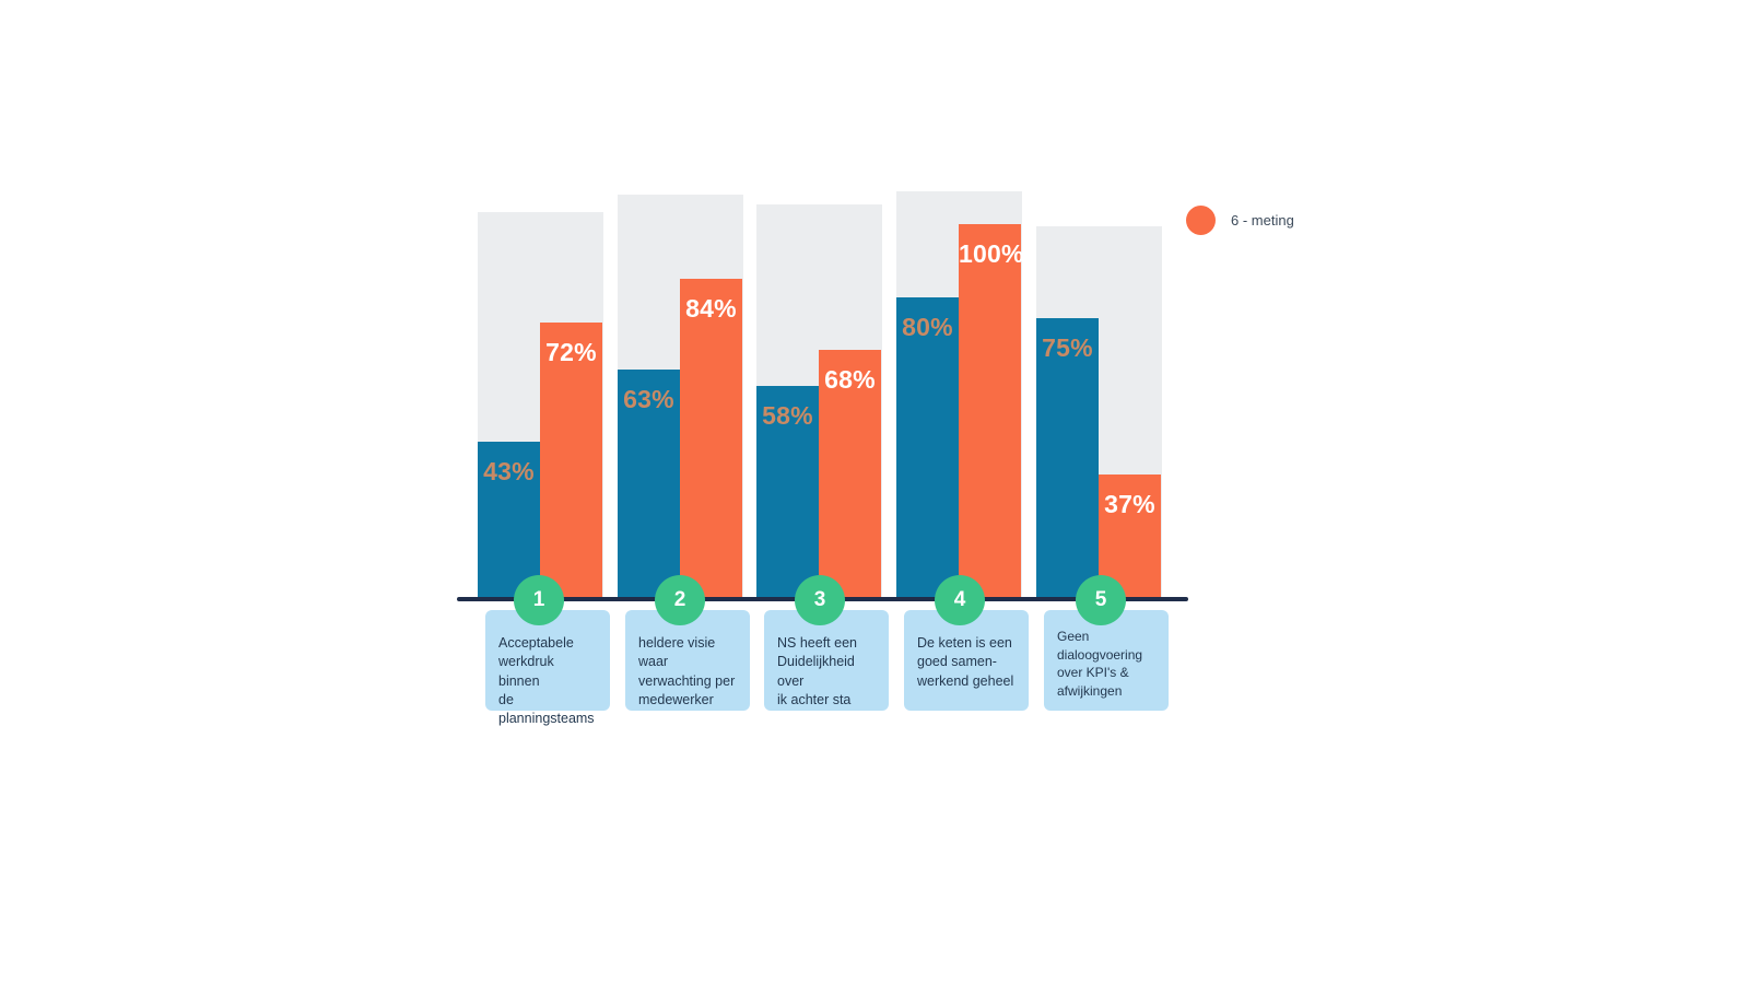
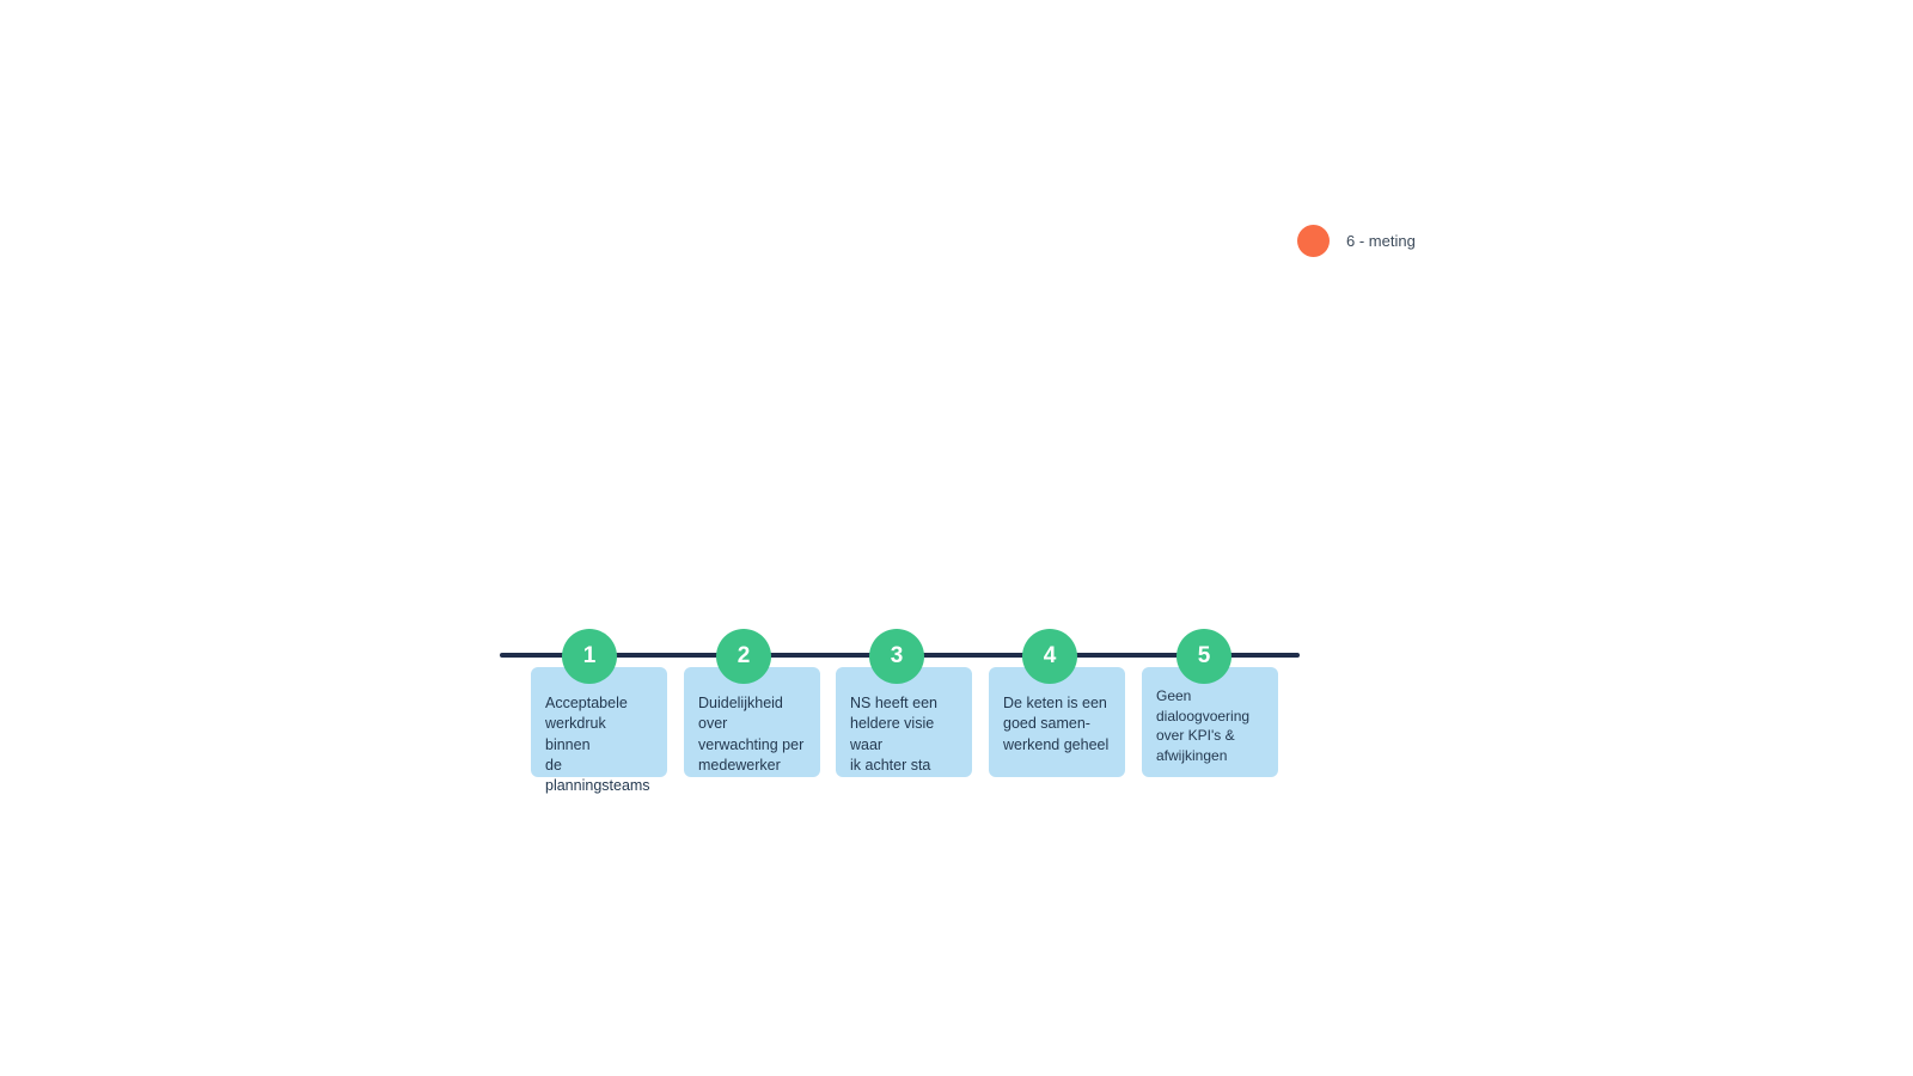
- 43%
- 72%
- 63%
- 84%
- 58%
- 68%
- 80%
- 100%
- 75%
- 37%
  1
  2
  3
  4
  5
  Acceptabele
  werkdruk binnen
  de planningsteams
- heldere visie waar
+ Duidelijkheid over
  verwachting per
  medewerker
  NS heeft een
- Duidelijkheid over
+ heldere visie waar
  ik achter sta
  De keten is een
  goed samen-
  werkend geheel
  Geen
  dialoogvoering
  over KPI's &
  afwijkingen
  6 - meting
